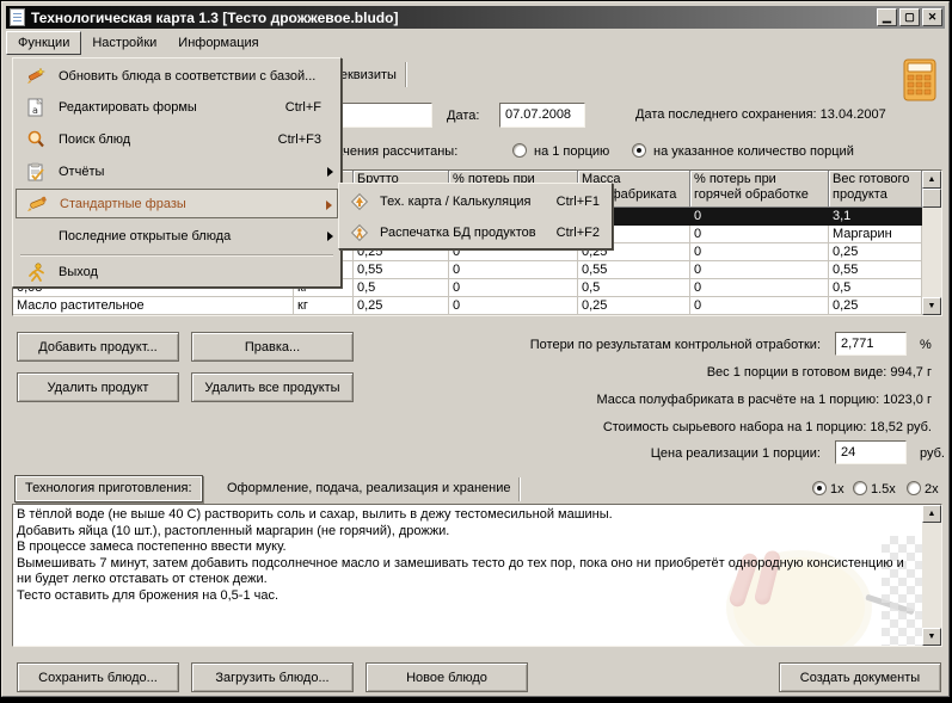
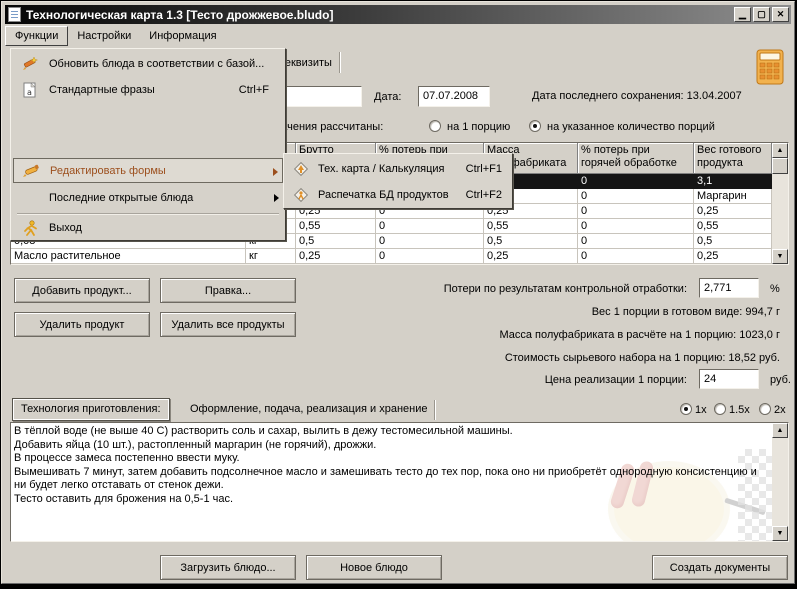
  Технологическая карта 1.3 [Тесто дрожжевое.bludo]
  ▁
  ▢
  ✕
  Функции
  Настройки
  Информация
  еквизиты
  Дата:
  07.07.2008
  Дата последнего сохранения: 13.04.2007
  на 1 порцию
  на указанное количество порций
  Брутто
  Масса фабриката
  % потерь при горячей обработке
  Вес готового продукта
  0
  3,1
  0
  Маргарин
  0,25
  0
  0,25
  0
  0,25
  0,55
  0
  0,55
  0
  0,55
  0,08
  кг
  0,5
  0
  0,5
  0
  0,5
  Масло растительное
  кг
  0,25
  0
  0,25
  0
  0,25
  Добавить продукт...
  Правка...
  Удалить продукт
  Удалить все продукты
  Потери по результатам контрольной отработки:
  2,771
  %
  Вес 1 порции в готовом виде: 994,7 г
  Масса полуфабриката в расчёте на 1 порцию: 1023,0 г
  Стоимость сырьевого набора на 1 порцию: 18,52 руб.
  Цена реализации 1 порции:
  24
  руб.
  Технология приготовления:
  Оформление, подача, реализация и хранение
  1x
  1.5x
  2x
  В тёплой воде (не выше 40 С) растворить соль и сахар, вылить в дежу тестомесильной машины.
  Добавить яйца (10 шт.), растопленный маргарин (не горячий), дрожжи.
  В процессе замеса постепенно ввести муку.
  Вымешивать 7 минут, затем добавить подсолнечное масло и замешивать тесто до тех пор, пока оно ни приобретёт однородную консистенцию и ни будет легко отставать от стенок дежи.
  Тесто оставить для брожения на 0,5-1 час.
- Сохранить блюдо...
  Загрузить блюдо...
  Новое блюдо
  Создать документы
  Обновить блюда в соответствии с базой...
  a
- Редактировать формы
+ Стандартные фразы
  Ctrl+F
- Поиск блюд
- Ctrl+F3
- Отчёты
- Стандартные фразы
+ Редактировать формы
  Последние открытые блюда
  Выход
  Тех. карта / Калькуляция
  Ctrl+F1
  Распечатка БД продуктов
  Ctrl+F2
